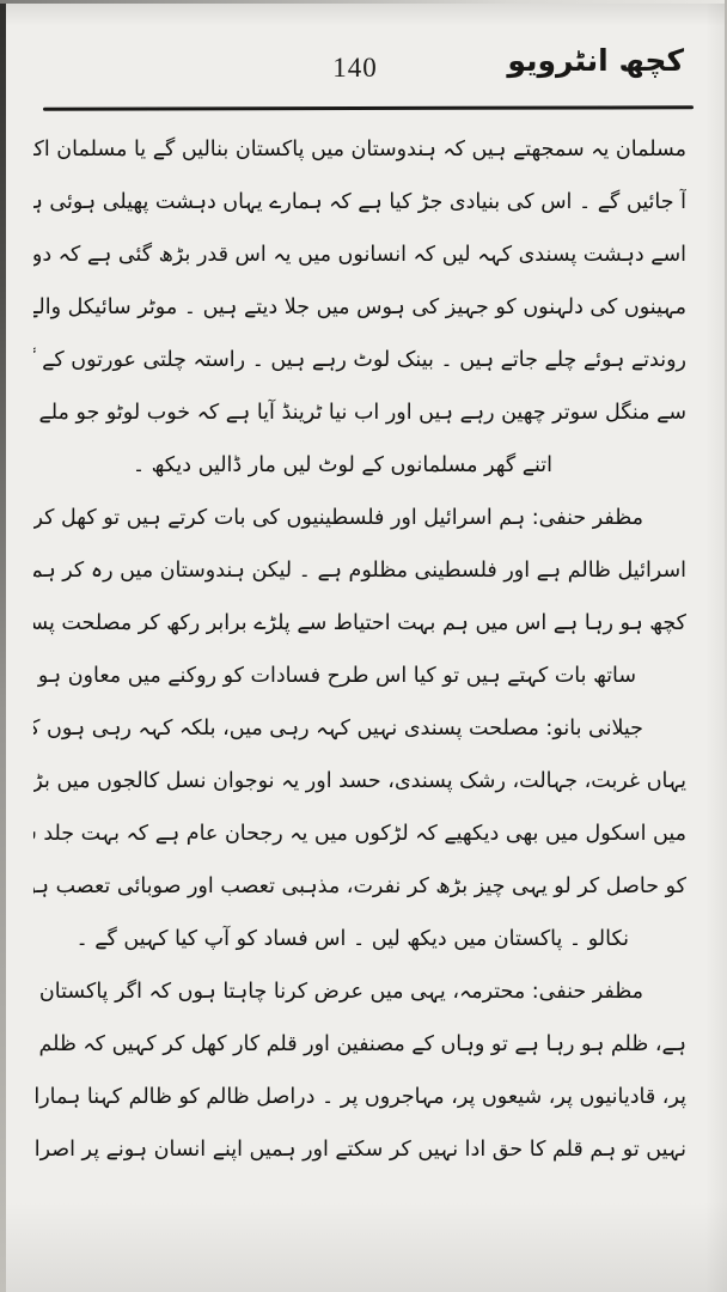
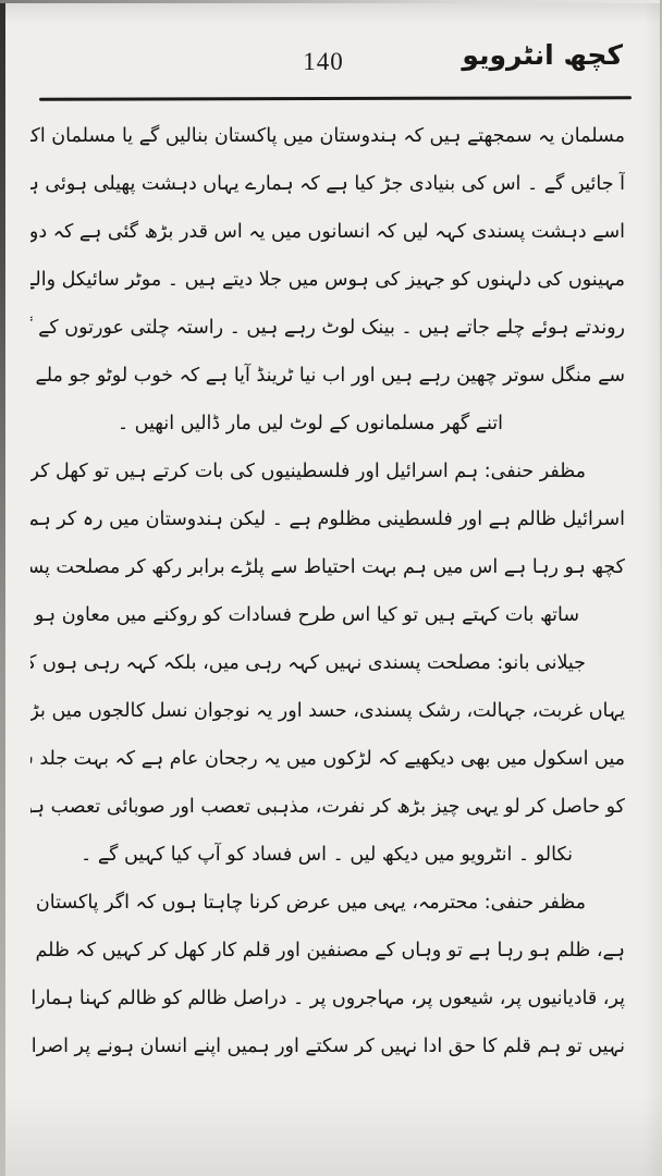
  کچھ انٹرویو
  140
  مسلمان یہ سمجھتے ہیں کہ ہندوستان میں پاکستان بنالیں گے یا مسلمان اک
  آ جائیں گے ۔ اس کی بنیادی جڑ کیا ہے کہ ہمارے یہاں دہشت پھیلی ہوئی ہ
  اسے دہشت پسندی کہہ لیں کہ انسانوں میں یہ اس قدر بڑھ گئی ہے کہ دو
  مہینوں کی دلہنوں کو جہیز کی ہوس میں جلا دیتے ہیں ۔ موٹر سائیکل والے
  روندتے ہوئے چلے جاتے ہیں ۔ بینک لوٹ رہے ہیں ۔ راستہ چلتی عورتوں کے
  سے منگل سوتر چھین رہے ہیں اور اب نیا ٹرینڈ آیا ہے کہ خوب لوٹو جو ملے
- اتنے گھر مسلمانوں کے لوٹ لیں مار ڈالیں دیکھ ۔
+ اتنے گھر مسلمانوں کے لوٹ لیں مار ڈالیں انھیں ۔
  مظفر حنفی: ہم اسرائیل اور فلسطینیوں کی بات کرتے ہیں تو کھل کر
  اسرائیل ظالم ہے اور فلسطینی مظلوم ہے ۔ لیکن ہندوستان میں رہ کر ہم
  کچھ ہو رہا ہے اس میں ہم بہت احتیاط سے پلڑے برابر رکھ کر مصلحت پس
  ساتھ بات کہتے ہیں تو کیا اس طرح فسادات کو روکنے میں معاون ہو
  جیلانی بانو: مصلحت پسندی نہیں کہہ رہی میں، بلکہ کہہ رہی ہوں ک
  یہاں غربت، جہالت، رشک پسندی، حسد اور یہ نوجوان نسل کالجوں میں بڑ
  میں اسکول میں بھی دیکھیے کہ لڑکوں میں یہ رجحان عام ہے کہ بہت جلد
  کو حاصل کر لو یہی چیز بڑھ کر نفرت، مذہبی تعصب اور صوبائی تعصب ہ
- نکالو ۔ پاکستان میں دیکھ لیں ۔ اس فساد کو آپ کیا کہیں گے ۔
+ نکالو ۔ انٹرویو میں دیکھ لیں ۔ اس فساد کو آپ کیا کہیں گے ۔
  مظفر حنفی: محترمہ، یہی میں عرض کرنا چاہتا ہوں کہ اگر پاکستان
  ہے، ظلم ہو رہا ہے تو وہاں کے مصنفین اور قلم کار کھل کر کہیں کہ ظلم
  پر، قادیانیوں پر، شیعوں پر، مہاجروں پر ۔ دراصل ظالم کو ظالم کہنا ہمارا
  نہیں تو ہم قلم کا حق ادا نہیں کر سکتے اور ہمیں اپنے انسان ہونے پر اصرا
